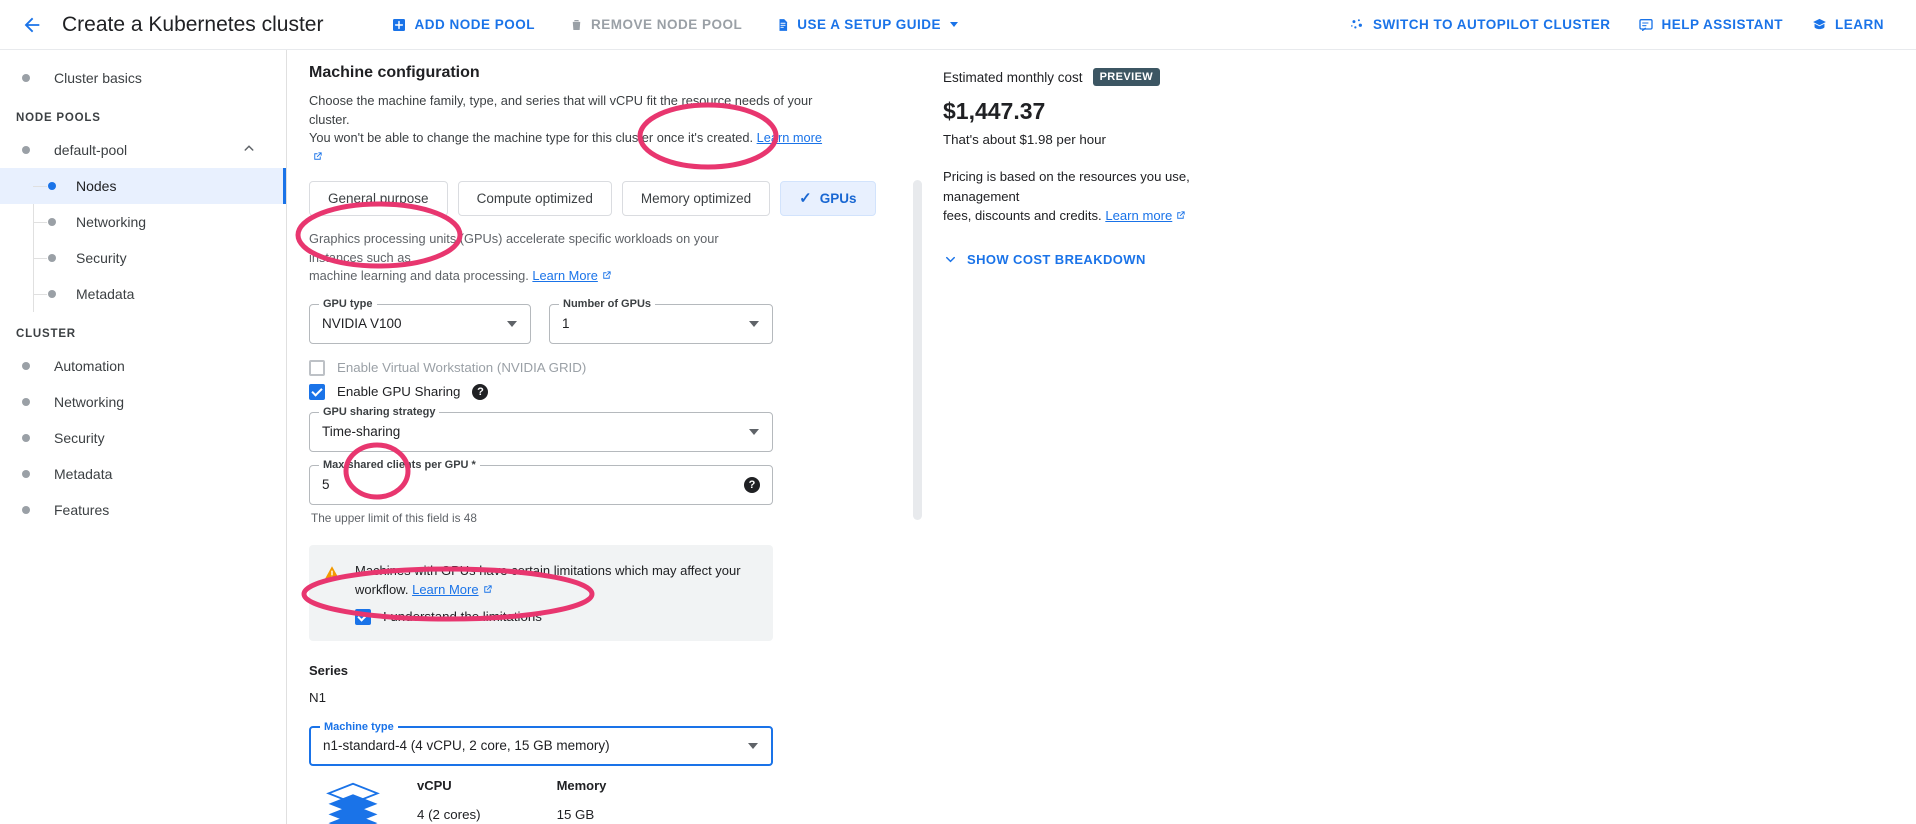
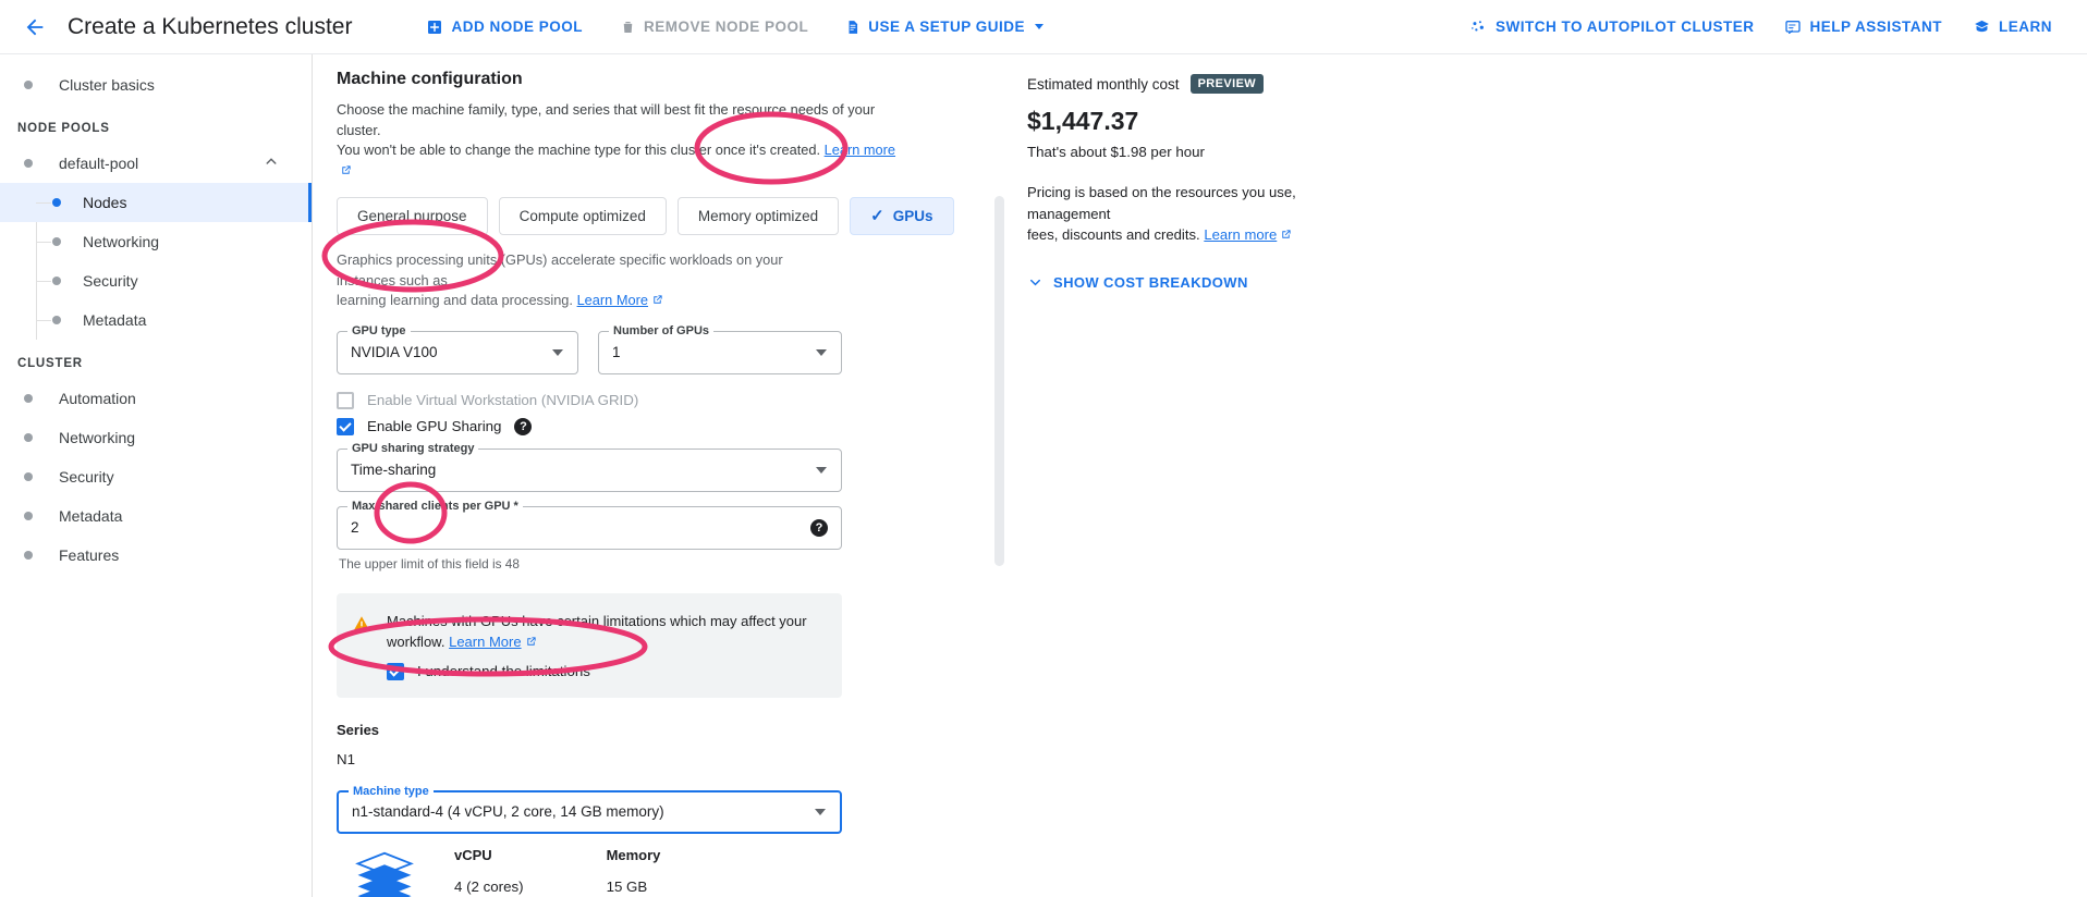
  Create a Kubernetes cluster
  ADD NODE POOL
  REMOVE NODE POOL
  USE A SETUP GUIDE
  SWITCH TO AUTOPILOT CLUSTER
  HELP ASSISTANT
  LEARN
  Cluster basics
  NODE POOLS
  default-pool
  Nodes
  Networking
  Security
  Metadata
  CLUSTER
  Automation
  Networking
  Security
  Metadata
  Features
  Machine configuration
- Choose the machine family, type, and series that will vCPU fit the resource needs of your cluster.
+ Choose the machine family, type, and series that will best fit the resource needs of your cluster.
  You won't be able to change the machine type for this cluser once it's created. Lern more
  General purpose
  Compute optimized
  Memory optimized
  ✓
  GPUs
  Graphics processing unitsGPUs) accelerate specific workloads on your inances such as
- machine learning and data processing. Learn More
+ learning learning and data processing. Learn More
  GPU type
  NVIDIA V100
  Number of GPUs
  1
  Enable Virtual Workstation (NVIDIA GRID)
  Enable GPU Sharing
  ?
  GPU sharing strategy
  Time-sharing
  Max shared cliets per GPU *
- 5
+ 2
  ?
  The upper limit of this field is 48
  workflow. Learn More
  Series
  N1
  Machine type
- n1-standard-4 (4 vCPU, 2 core, 15 GB memory)
+ n1-standard-4 (4 vCPU, 2 core, 14 GB memory)
  vCPU
  4 (2 cores)
  Memory
  15 GB
  Estimated monthly cost
  PREVIEW
  $1,447.37
  That's about $1.98 per hour
  Pricing is based on the resources you use, management
  fees, discounts and credits. Learn more
  SHOW COST BREAKDOWN
